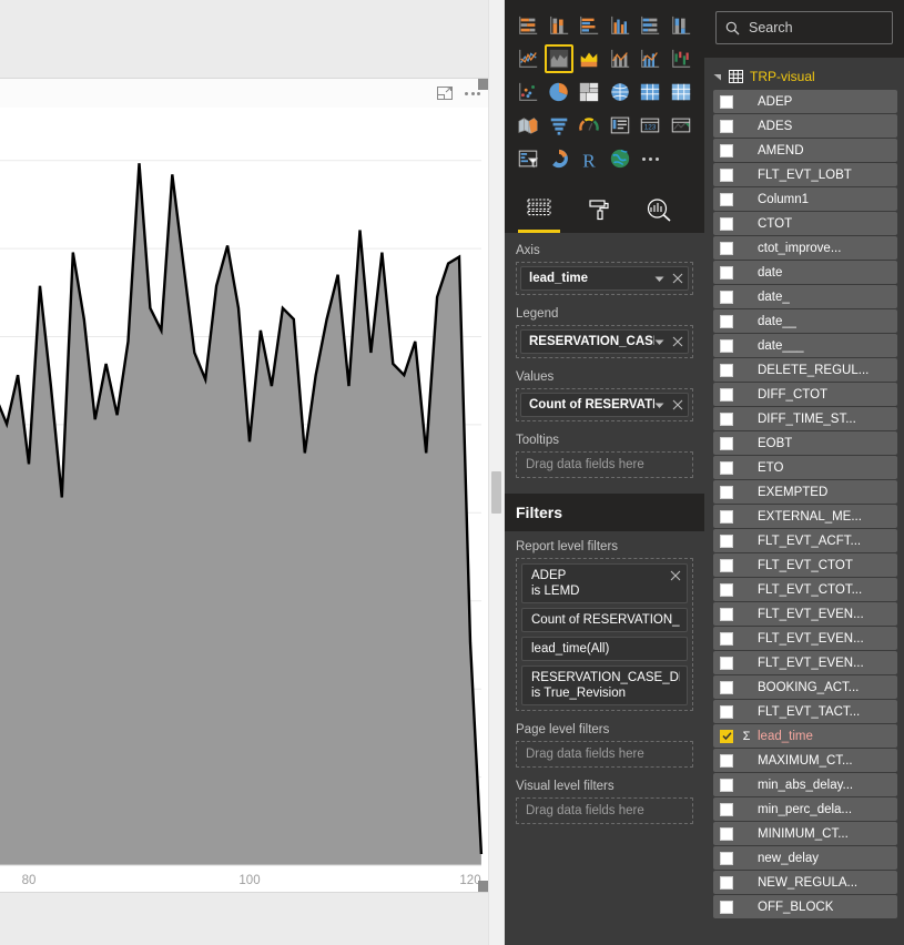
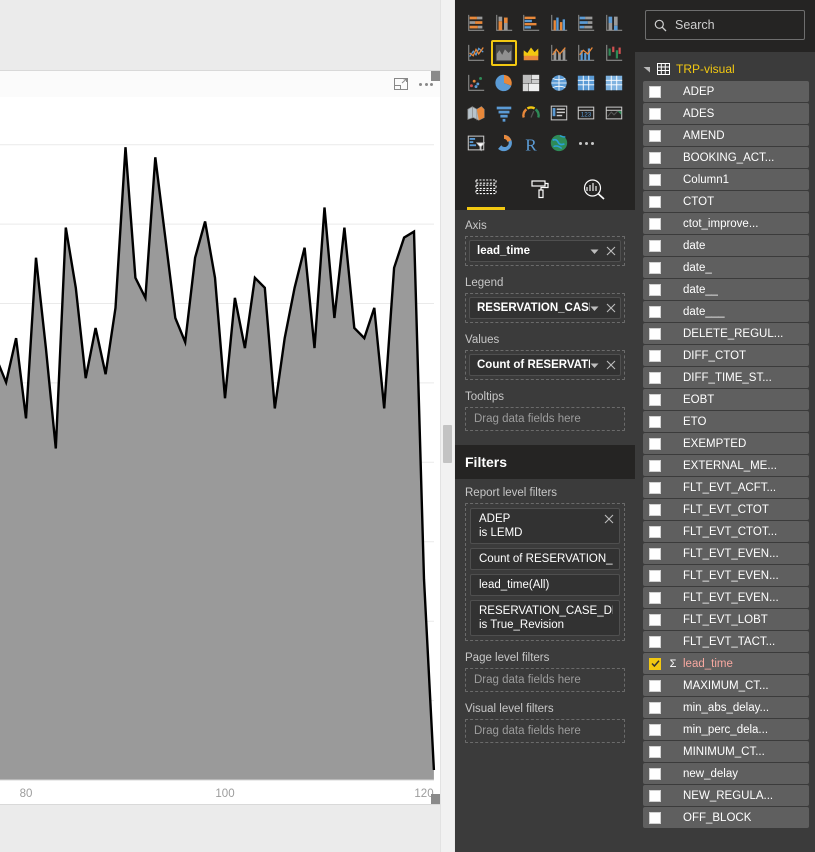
  80
  100
  R
  Axis
  lead_time
  Legend
  RESERVATION_CAS
  Values
  Count of RESERVATI
  Tooltips
  Drag data fields here
  Filters
  Report level filters
  ADEP
  is LEMD
  Count of RESERVATION_
  lead_time(All)
  RESERVATION_CASE_D
  is True_Revision
  Page level filters
  Drag data fields here
  Visual level filters
  Drag data fields here
  Search
  TRP-visual
  ADEP
  ADES
  AMEND
- FLT_EVT_LOBT
+ BOOKING_ACT...
  Column1
  CTOT
  ctot_improve...
  date
  date_
  date__
  date___
  DELETE_REGUL...
  DIFF_CTOT
  DIFF_TIME_ST...
  EOBT
  ETO
  EXEMPTED
  EXTERNAL_ME...
  FLT_EVT_ACFT...
  FLT_EVT_CTOT
  FLT_EVT_CTOT...
  FLT_EVT_EVEN...
  FLT_EVT_EVEN...
  FLT_EVT_EVEN...
- BOOKING_ACT...
+ FLT_EVT_LOBT
  FLT_EVT_TACT...
  Σ
  lead_time
  MAXIMUM_CT...
  min_abs_delay...
  min_perc_dela...
  MINIMUM_CT...
  new_delay
  NEW_REGULA...
  OFF_BLOCK
